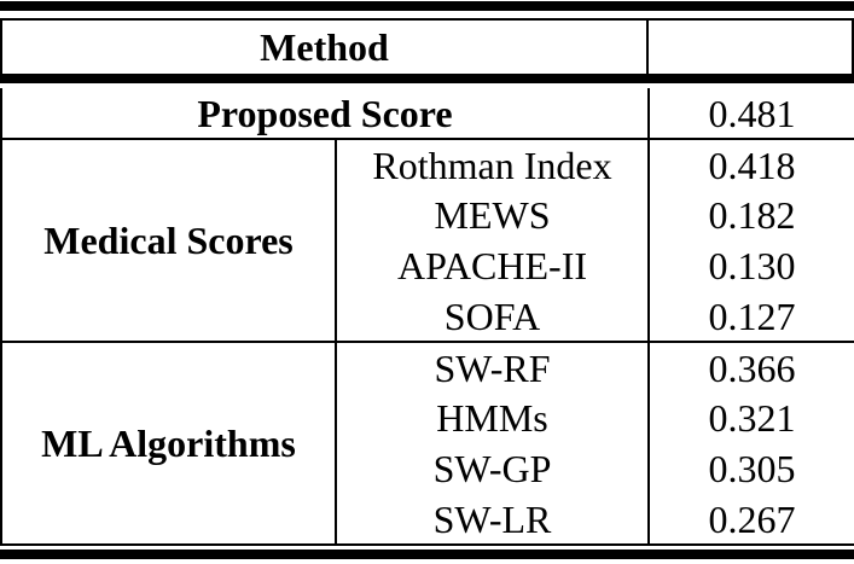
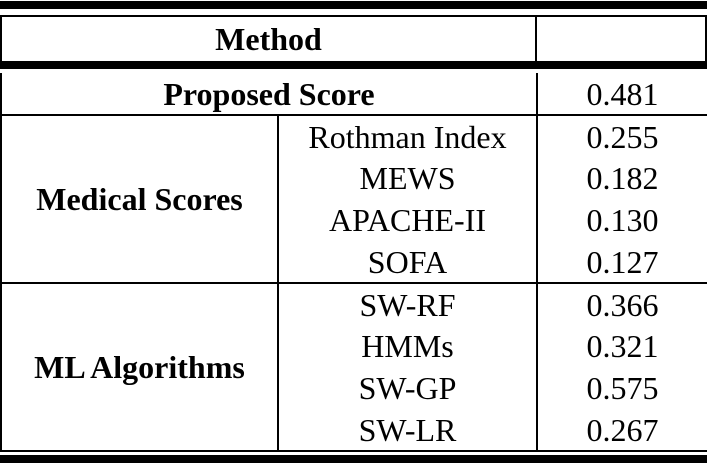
  Method
  Proposed Score	0.481
- Medical Scores	Rothman Index	0.418
+ Medical Scores	Rothman Index	0.255
  MEWS	0.182
  APACHE-II	0.130
  SOFA	0.127
  ML Algorithms	SW-RF	0.366
  HMMs	0.321
- SW-GP	0.305
+ SW-GP	0.575
  SW-LR	0.267
